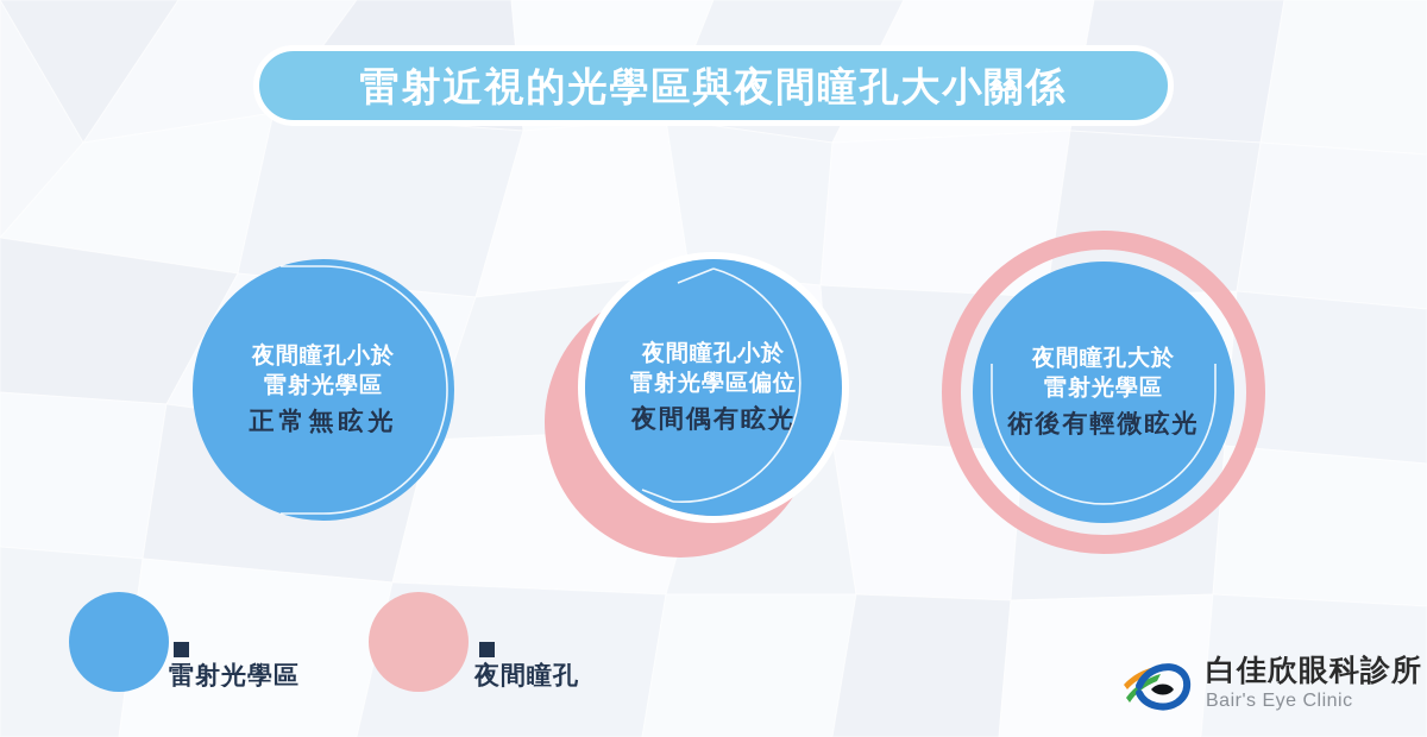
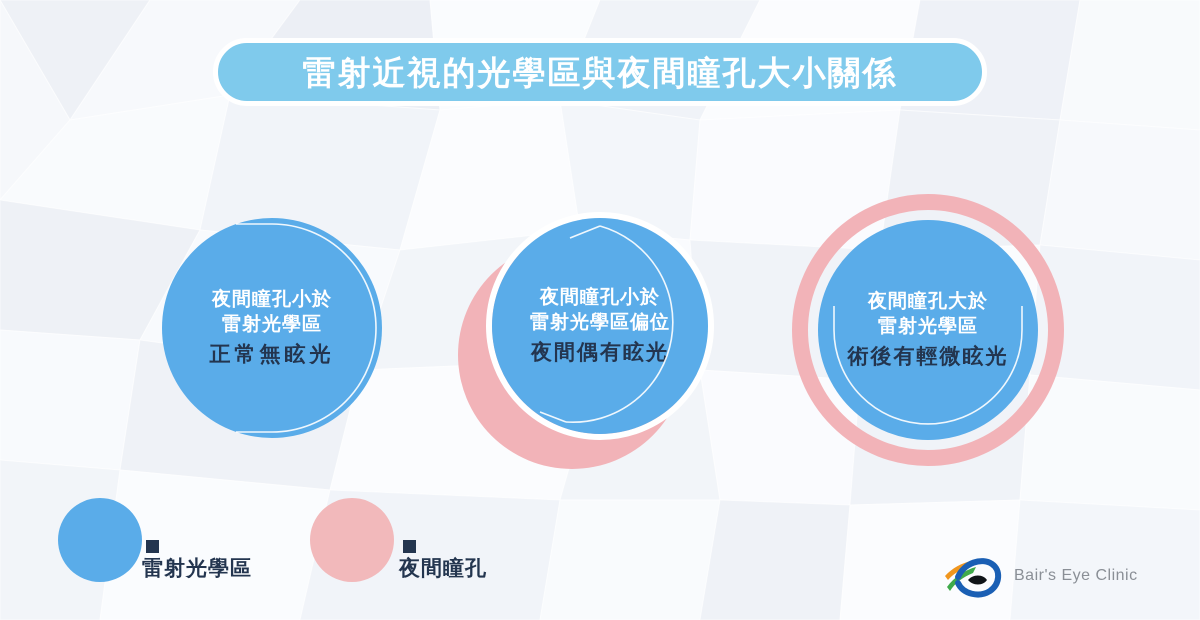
  雷射近視的光學區與夜間瞳孔大小關係
  夜間瞳孔小於
  雷射光學區
  正常無眩光
  夜間瞳孔小於
  雷射光學區偏位
  夜間偶有眩光
  夜間瞳孔大於
  雷射光學區
  術後有輕微眩光
  雷射光學區
  夜間瞳孔
- 白佳欣眼科診所
  Bair's Eye Clinic
